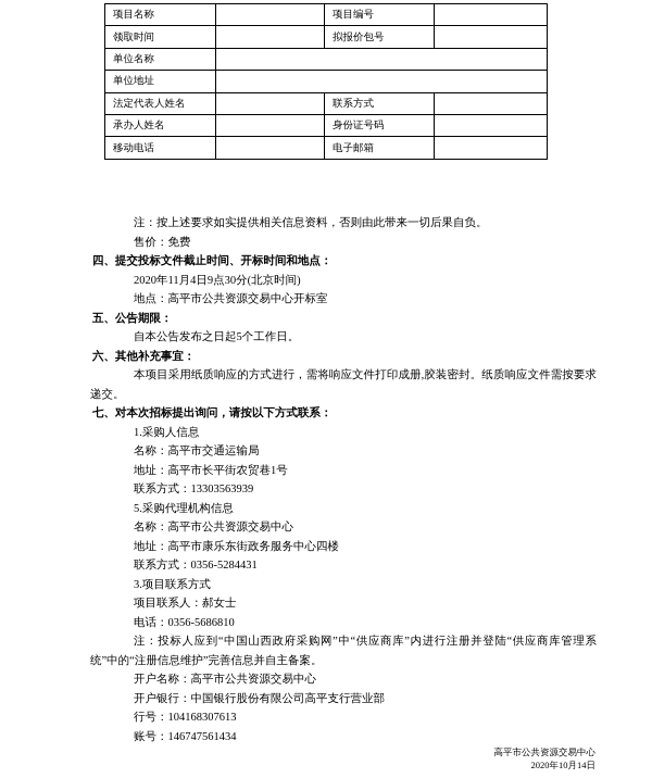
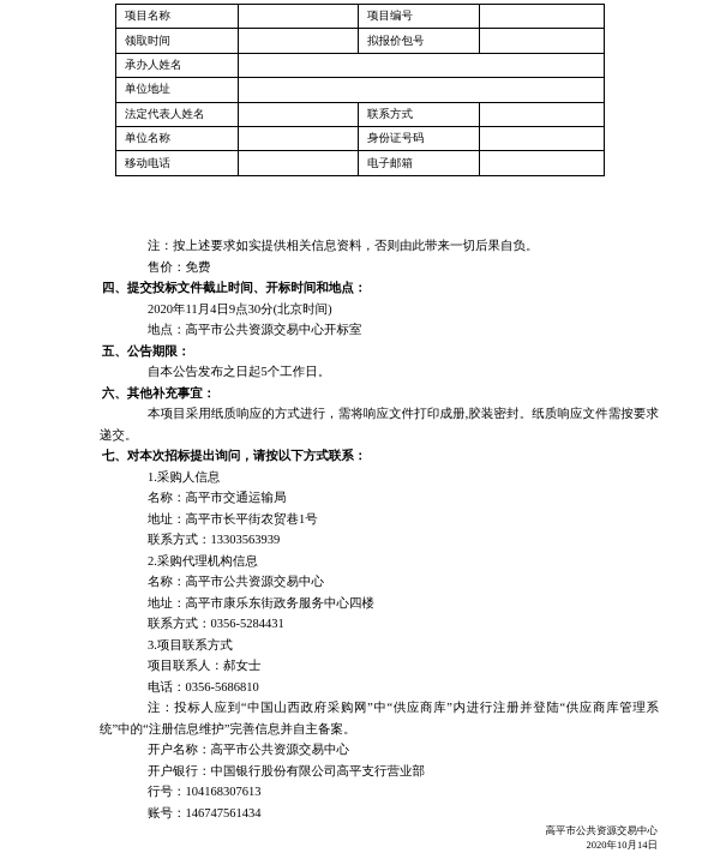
  项目名称		项目编号
  领取时间		拟报价包号
- 单位名称
+ 承办人姓名
  单位地址
  法定代表人姓名		联系方式
- 承办人姓名		身份证号码
+ 单位名称		身份证号码
  移动电话		电子邮箱
  注：按上述要求如实提供相关信息资料，否则由此带来一切后果自负。
  售价：免费
  四、提交投标文件截止时间、开标时间和地点：
  2020年11月4日9点30分(北京时间)
  地点：高平市公共资源交易中心开标室
  五、公告期限：
  自本公告发布之日起5个工作日。
  六、其他补充事宜：
  本项目采用纸质响应的方式进行，需将响应文件打印成册,胶装密封。纸质响应文件需按要求递交。
  七、对本次招标提出询问，请按以下方式联系：
  1.采购人信息
  名称：高平市交通运输局
  地址：高平市长平街农贸巷1号
  联系方式：13303563939
- 5.采购代理机构信息
+ 2.采购代理机构信息
  名称：高平市公共资源交易中心
  地址：高平市康乐东街政务服务中心四楼
  联系方式：0356-5284431
  3.项目联系方式
  项目联系人：郝女士
  电话：0356-5686810
  注：投标人应到“中国山西政府采购网”中“供应商库”内进行注册并登陆“供应商库管理系统”中的“注册信息维护”完善信息并自主备案。
  开户名称：高平市公共资源交易中心
  开户银行：中国银行股份有限公司高平支行营业部
  行号：104168307613
  账号：146747561434
  高平市公共资源交易中心
  2020年10月14日
